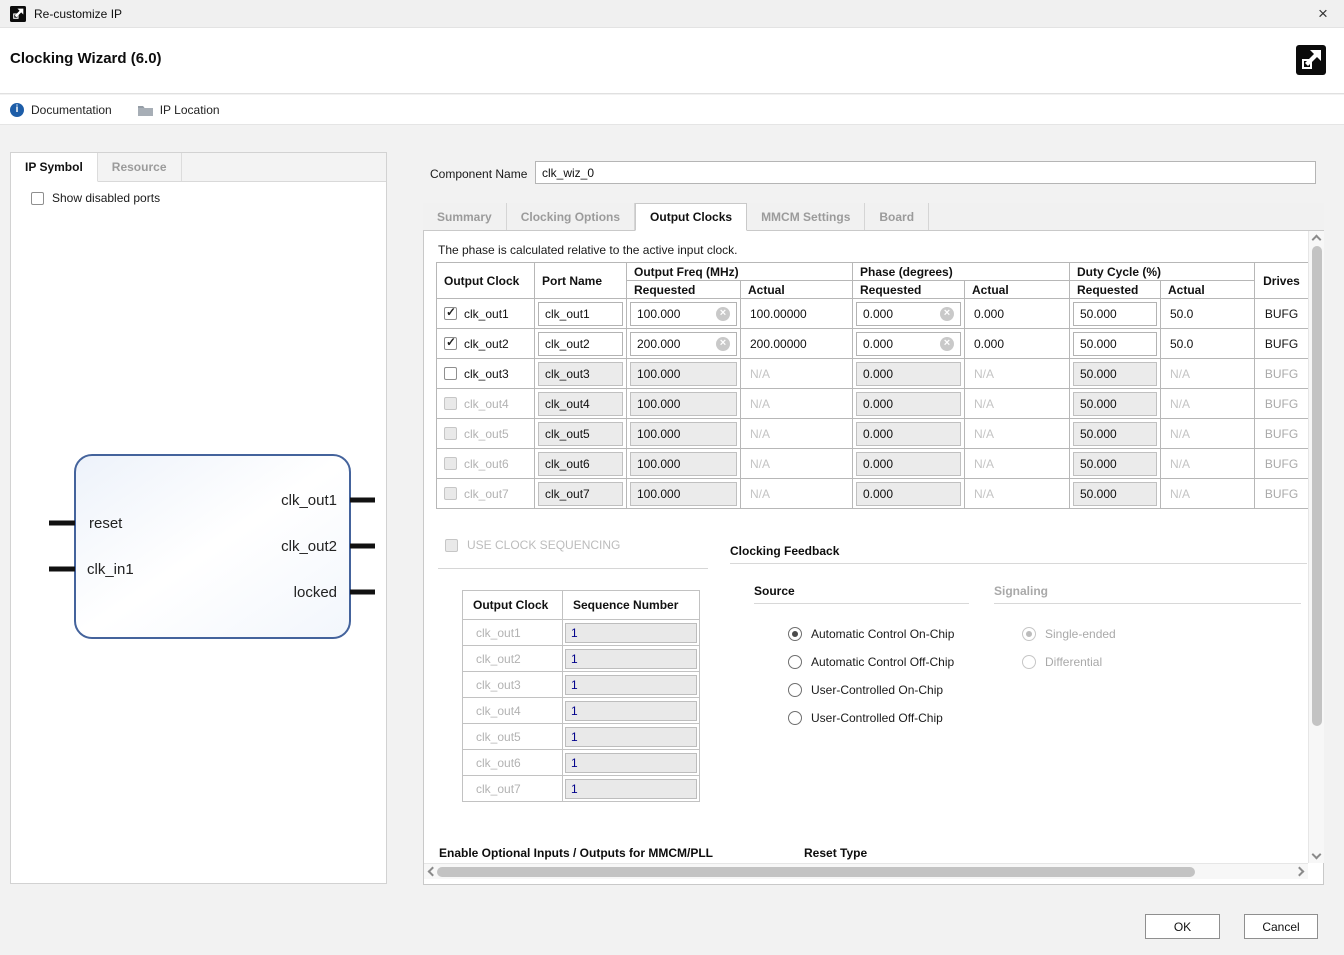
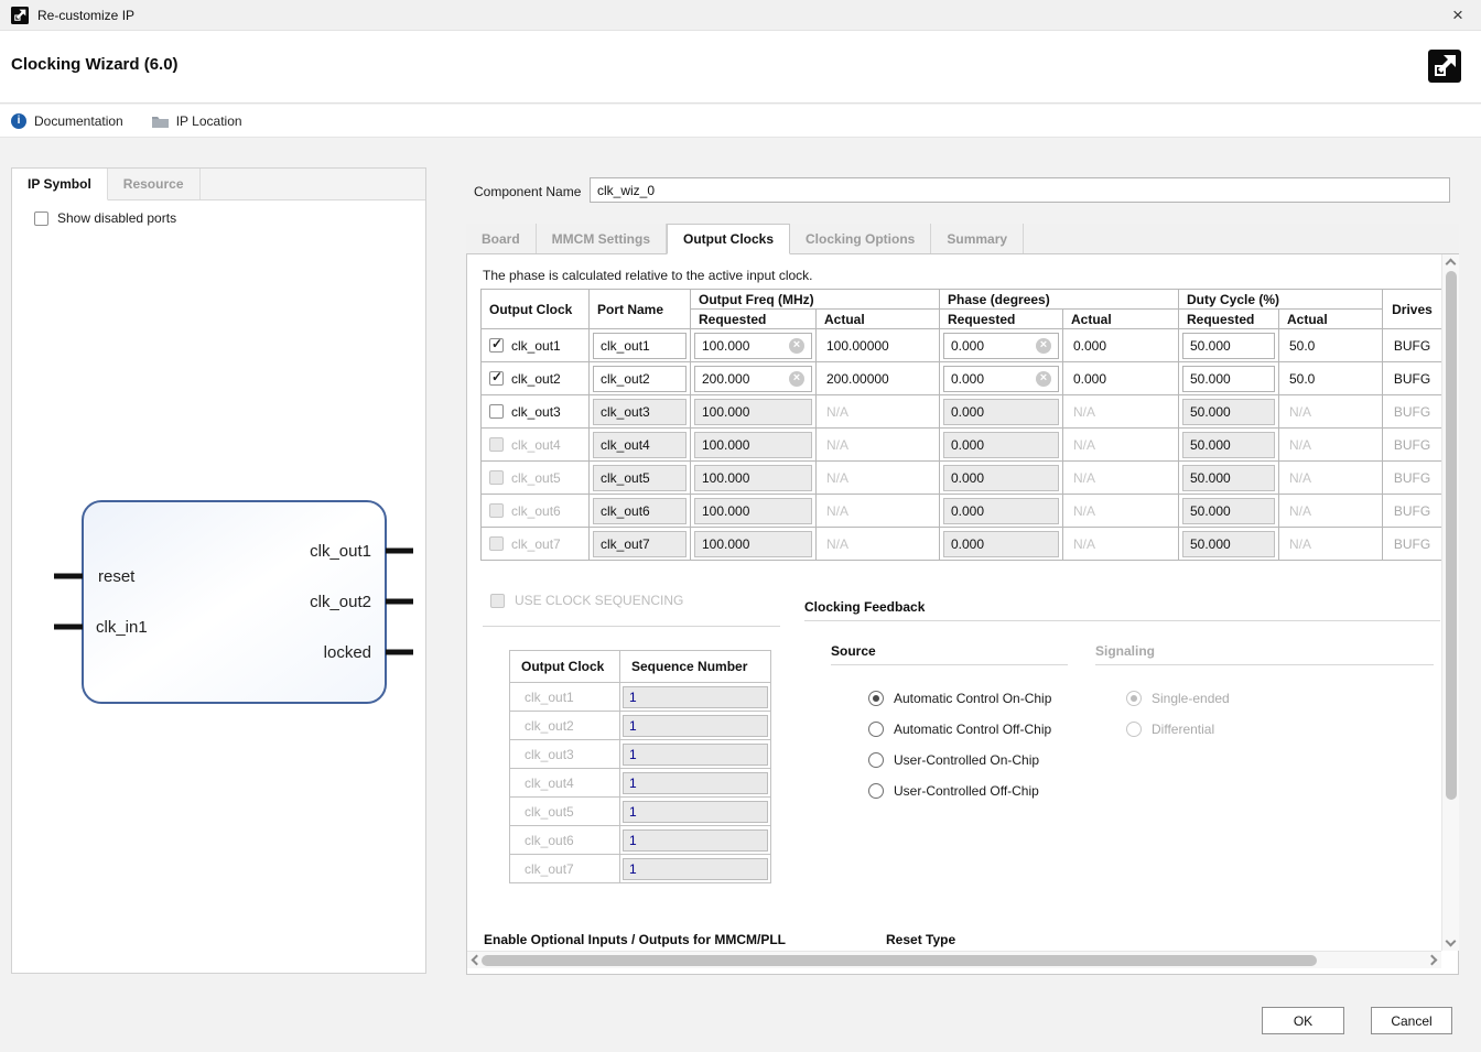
  Re-customize IP
  ×
  Clocking Wizard (6.0)
  i
  Documentation
  IP Location
  IP Symbol
  Resource
  Show disabled ports
  reset
  clk_in1
  clk_out1
  clk_out2
  locked
  Component Name
  clk_wiz_0
- Summary
+ Board
- Clocking Options
+ MMCM Settings
  Output Clocks
- MMCM Settings
+ Clocking Options
- Board
+ Summary
  The phase is calculated relative to the active input clock.
  Output Clock	Port Name	Output Freq (MHz)	Phase (degrees)	Duty Cycle (%)	Drives
  Requested	Actual	Requested	Actual	Requested	Actual
  clk_out1	clk_out1	100.000 ×	100.00000	0.000 ×	0.000	50.000	50.0	BUFG
  clk_out2	clk_out2	200.000 ×	200.00000	0.000 ×	0.000	50.000	50.0	BUFG
  clk_out3	clk_out3	100.000	N/A	0.000	N/A	50.000	N/A	BUFG
  clk_out4	clk_out4	100.000	N/A	0.000	N/A	50.000	N/A	BUFG
  clk_out5	clk_out5	100.000	N/A	0.000	N/A	50.000	N/A	BUFG
  clk_out6	clk_out6	100.000	N/A	0.000	N/A	50.000	N/A	BUFG
  clk_out7	clk_out7	100.000	N/A	0.000	N/A	50.000	N/A	BUFG
  USE CLOCK SEQUENCING
  Output Clock	Sequence Number
  clk_out1	1
  clk_out2	1
  clk_out3	1
  clk_out4	1
  clk_out5	1
  clk_out6	1
  clk_out7	1
  Clocking Feedback
  Source
  Signaling
  Automatic Control On-Chip
  Automatic Control Off-Chip
  User-Controlled On-Chip
  User-Controlled Off-Chip
  Single-ended
  Differential
  Enable Optional Inputs / Outputs for MMCM/PLL
  Reset Type
  OK
  Cancel
